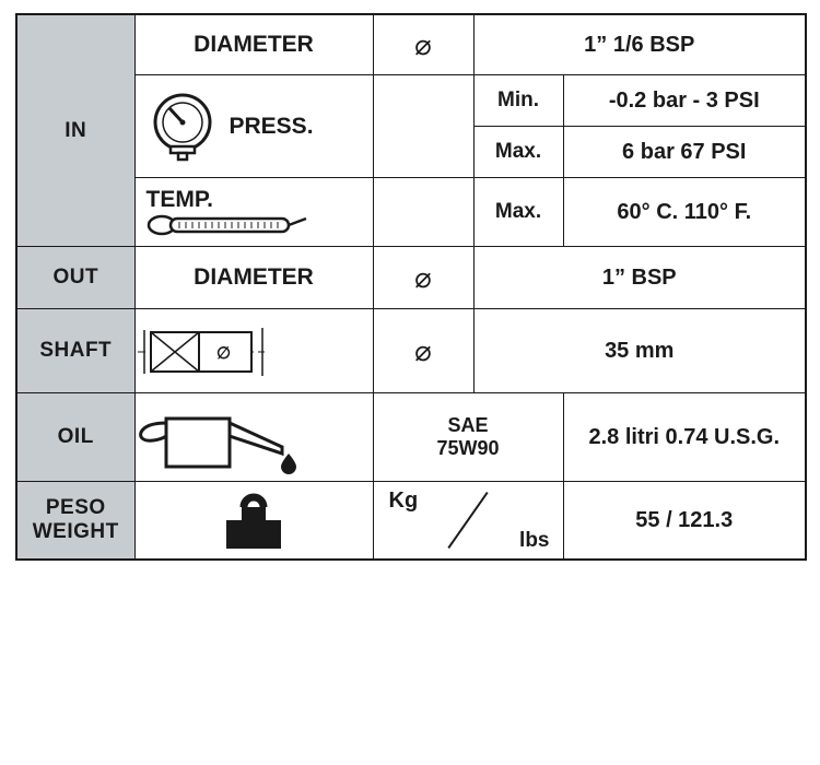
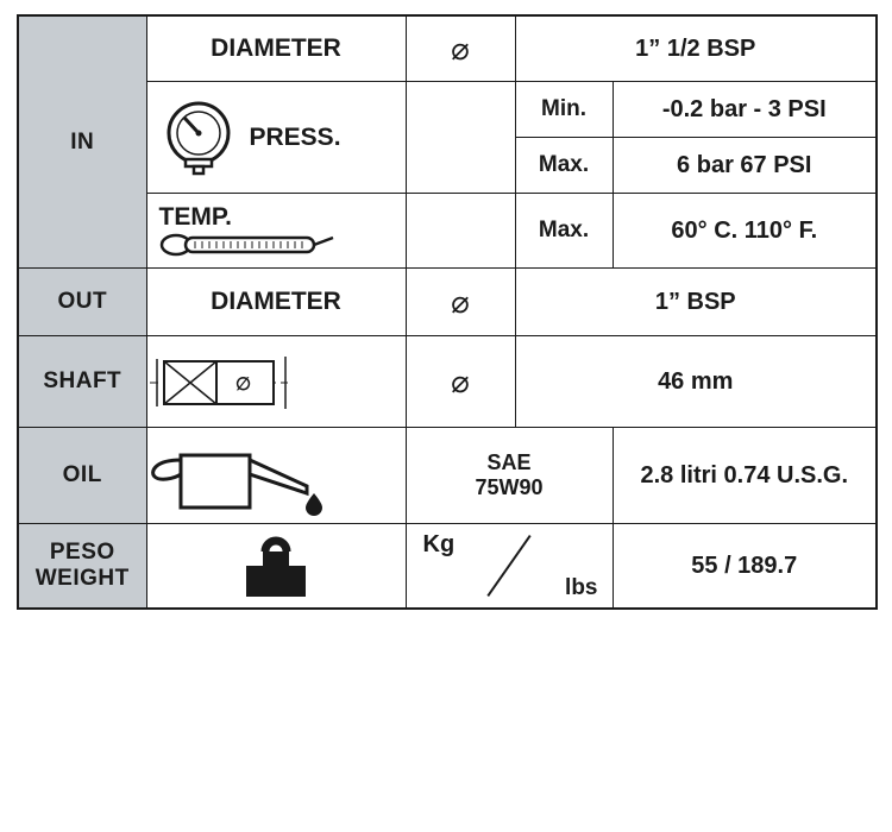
- IN	DIAMETER	⌀	1” 1/6 BSP
+ IN	DIAMETER	⌀	1” 1/2 BSP
  PRESS.		Min.	-0.2 bar - 3 PSI
  Max.	6 bar 67 PSI
  TEMP.		Max.	60° C. 110° F.
  OUT	DIAMETER	⌀	1” BSP
- SHAFT	∅	⌀	35 mm
+ SHAFT	∅	⌀	46 mm
  OIL		SAE 75W90	2.8 litri 0.74 U.S.G.
- PESO WEIGHT		Kg lbs	55 / 121.3
+ PESO WEIGHT		Kg lbs	55 / 189.7
